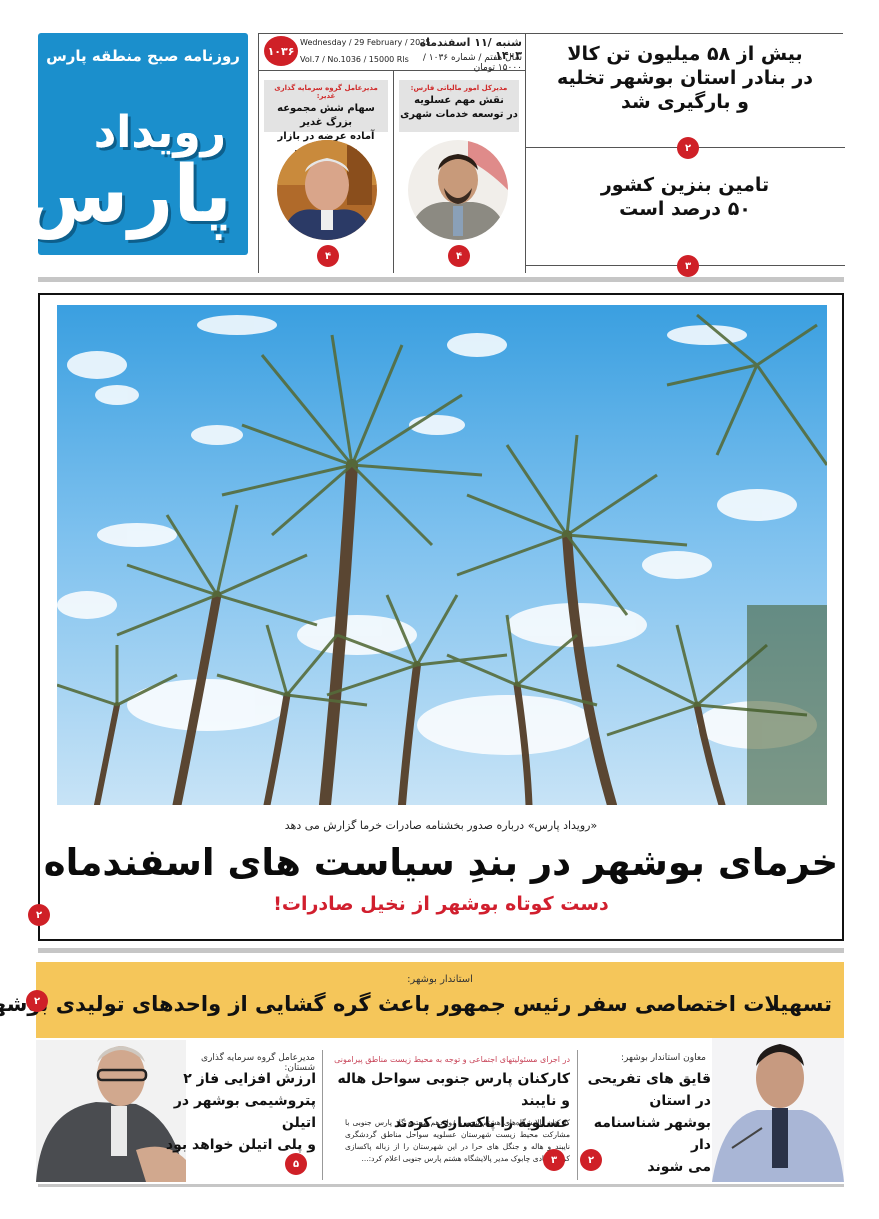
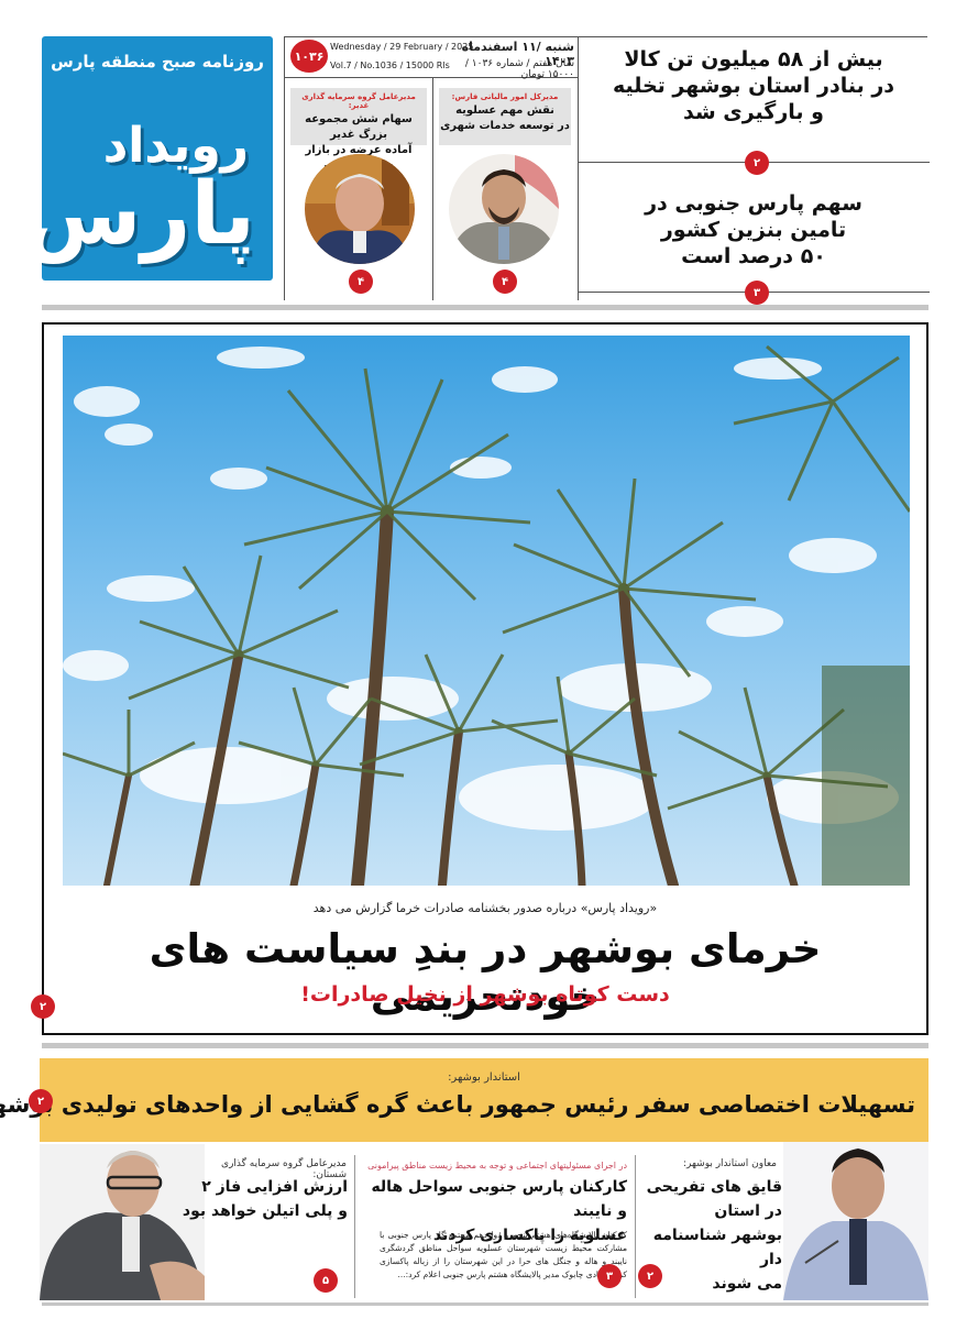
  روزنامه صبح منطقه پارس
  رویداد
  پارس
  ۱۰۳۶
  Wednesday / 29 February / 2025
  Vol.7 / No.1036 / 15000 Rls
  شنبه /۱۱ اسفندماه ۱۴۰۳
  سال هفتم / شماره ۱۰۳۶ / ۱۵۰۰۰ تومان
  مدیرعامل گروه سرمایه گذاری غدیر:
  سهام شش مجموعه بزرگ غدیر
  ۴
  مدیرکل امور مالیاتی فارس:
  نقش مهم عسلویه
  در توسعه خدمات شهری
  ۴
  بیش از ۵۸ میلیون تن کالا
  در بنادر استان بوشهر تخلیه
  و بارگیری شد
  ۲
+ سهم پارس جنوبی در
  تامین بنزین کشور
  ۵۰ درصد است
  ۳
  «رویداد پارس» درباره صدور بخشنامه صادرات خرما گزارش می دهد
- خرمای بوشهر در بندِ سیاست های اسفندماه
+ خرمای بوشهر در بندِ سیاست های خودتحریمی
  دست کوتاه بوشهر از نخیل صادرات!
  ۲
  استاندار بوشهر:
  تسهیلات اختصاصی سفر رئیس جمهور باعث گره گشایی از واحدهای تولیدیش
  ۲
  معاون استاندار بوشهر:
  قایق های تفریحی در استان
  بوشهر شناسنامه دار
  می شوند
  ۲
  در اجرای مسئولیتهای اجتماعی و توجه به محیط زیست مناطق پیرامونی
  کارکنان پارس جنوبی سواحل هاله و نایبند
  عسلویه را پاکسازی کردند
  کارکنان پالایشگاه‌های هشتم پنجم و دوازدهم مجتمع گاز پارس جنوبی با مشارکت محیط زیست شهرستان عسلویه سواحل مناطق گردشگری نایبند و هاله و جنگل های حرا در این شهرستان را از زباله پاکسازی کدی چابوک مدیر پالایشگاه هشتم پارس جنوبی اعلام کرد:...
  ۳
  مدیرعامل گروه سرمایه گذاری شستان:
  ارزش افزایی فاز ۲
- پتروشیمی بوشهر در اتیلن
  و پلی اتیلن خواهد بود
  ۵
